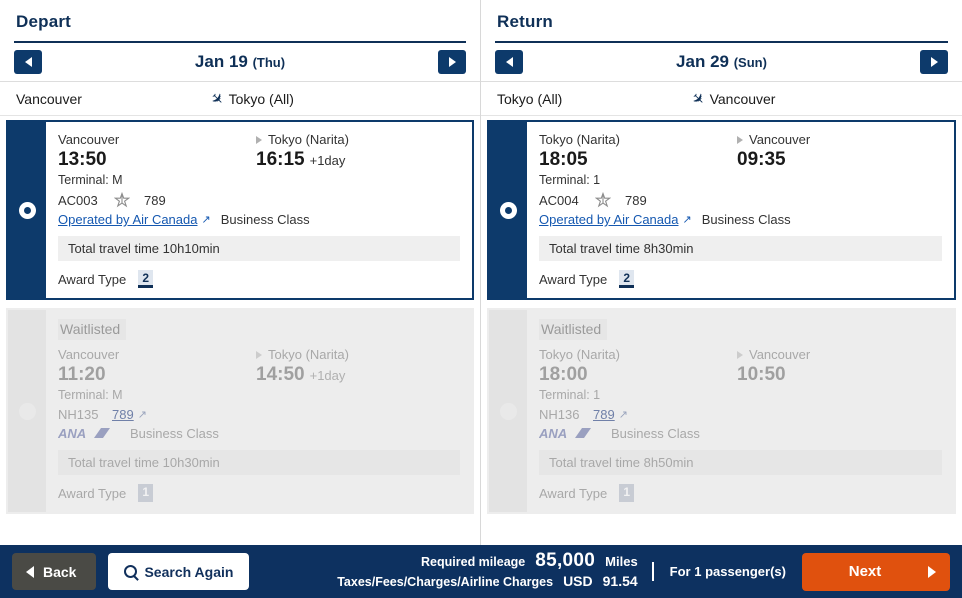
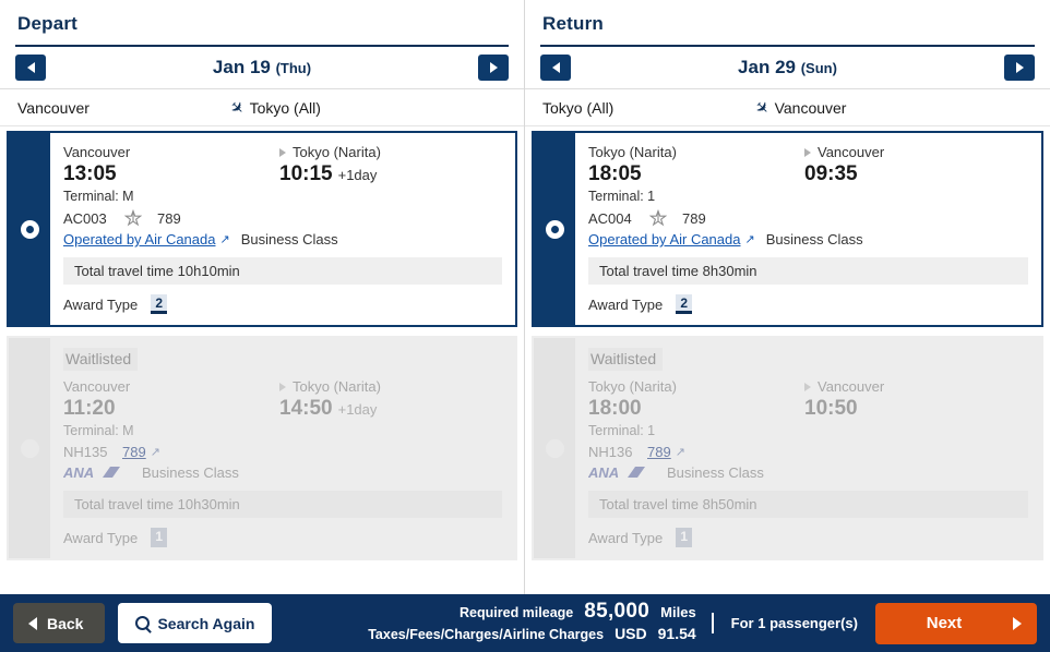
  Depart
  Jan 19 (Thu)
  Vancouver
  Tokyo (All)
  Vancouver
  Tokyo (Narita)
- 13:50
+ 13:05
- 16:15
+ 10:15
  +1day
  Terminal: M
  AC003
  789
  Operated by Air Canada
  ↗
  Business Class
  Total travel time 10h10min
  Award Type
  2
  Waitlisted
  Vancouver
  Tokyo (Narita)
  11:20
  14:50
  +1day
  Terminal: M
  NH135
  789
  ↗
  ANA
  Business Class
  Total travel time 10h30min
  Award Type
  1
  Return
  Jan 29 (Sun)
  Tokyo (All)
  Vancouver
  Tokyo (Narita)
  Vancouver
  18:05
  09:35
  Terminal: 1
  AC004
  789
  Operated by Air Canada
  ↗
  Business Class
  Total travel time 8h30min
  Award Type
  2
  Waitlisted
  Tokyo (Narita)
  Vancouver
  18:00
  10:50
  Terminal: 1
  NH136
  789
  ↗
  ANA
  Business Class
  Total travel time 8h50min
  Award Type
  1
  Back
  Search Again
  Required mileage
  85,000
  Miles
  Taxes/Fees/Charges/Airline Charges
  USD
  91.54
  For 1 passenger(s)
  Next
